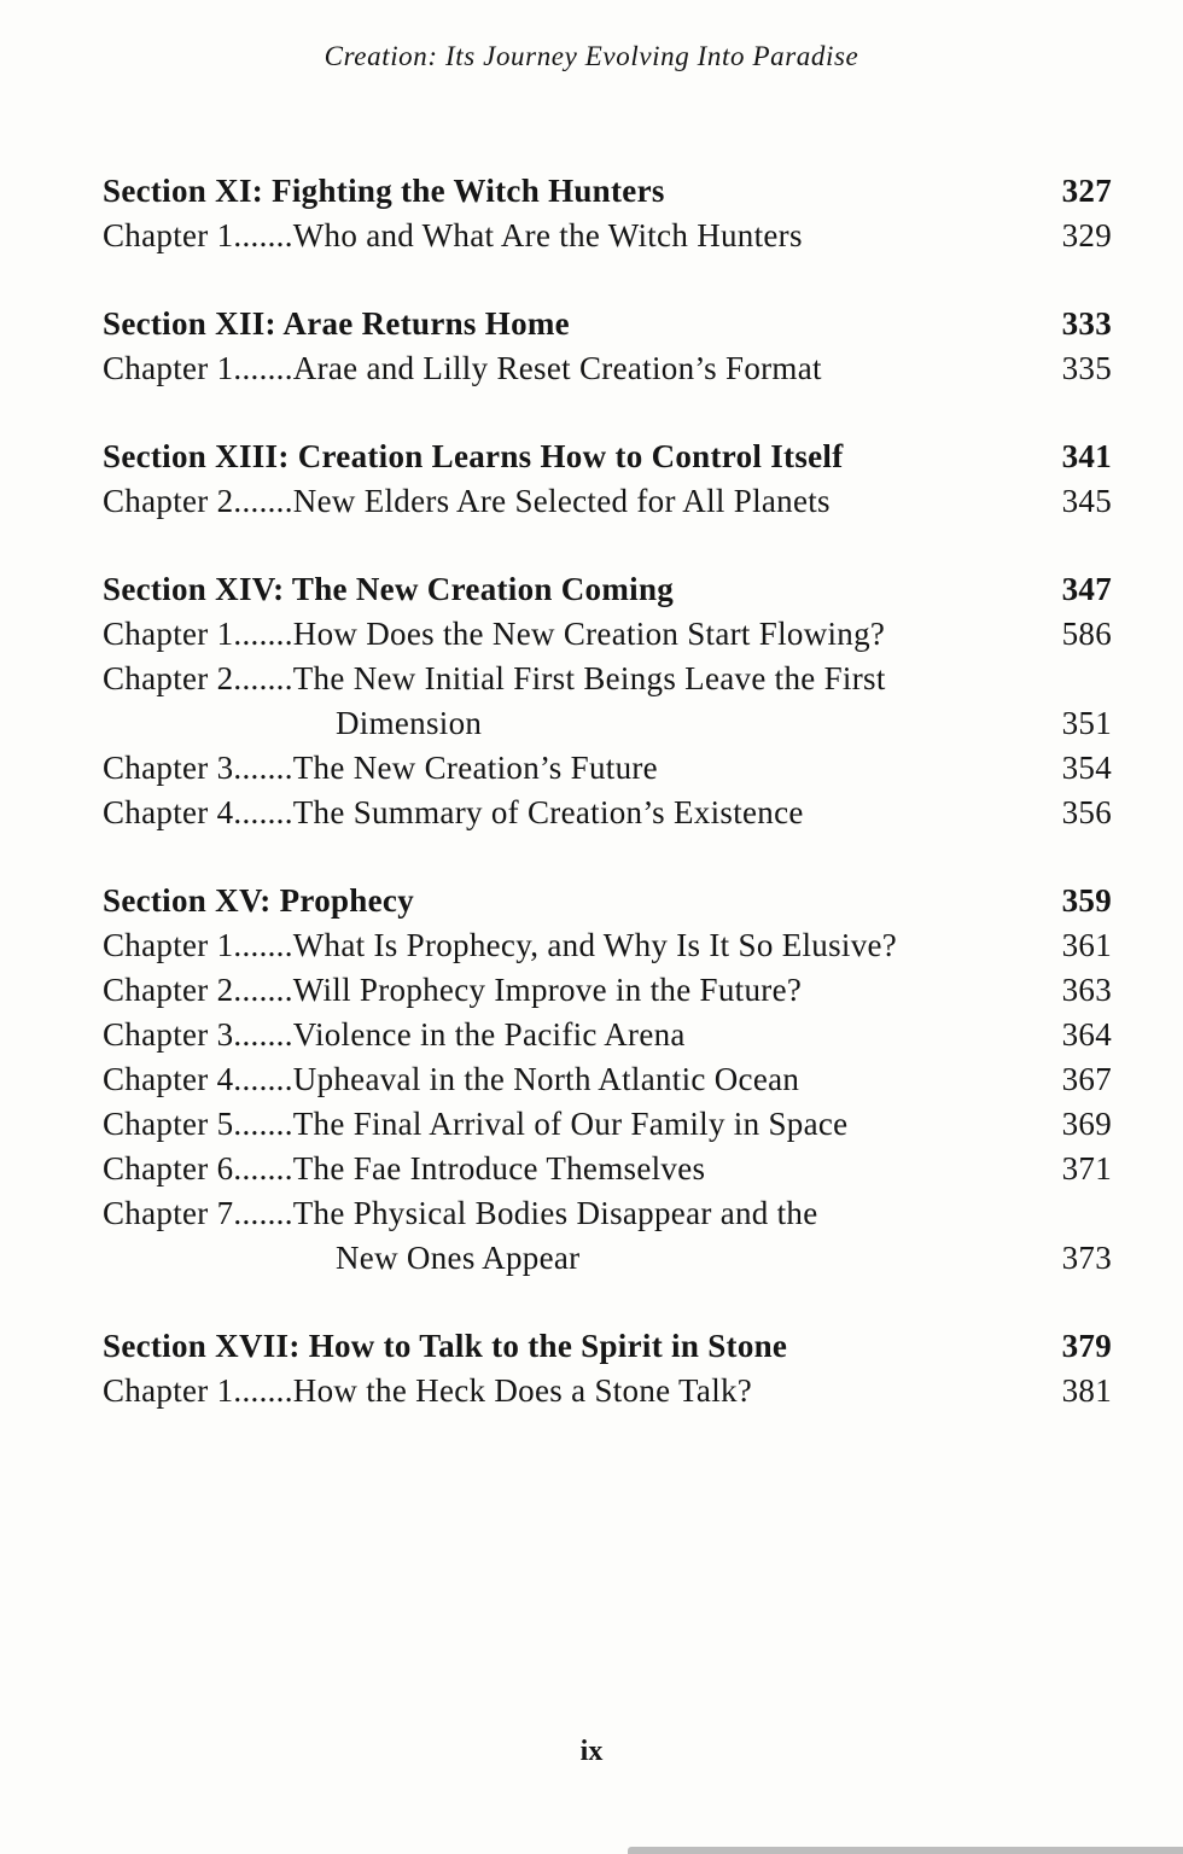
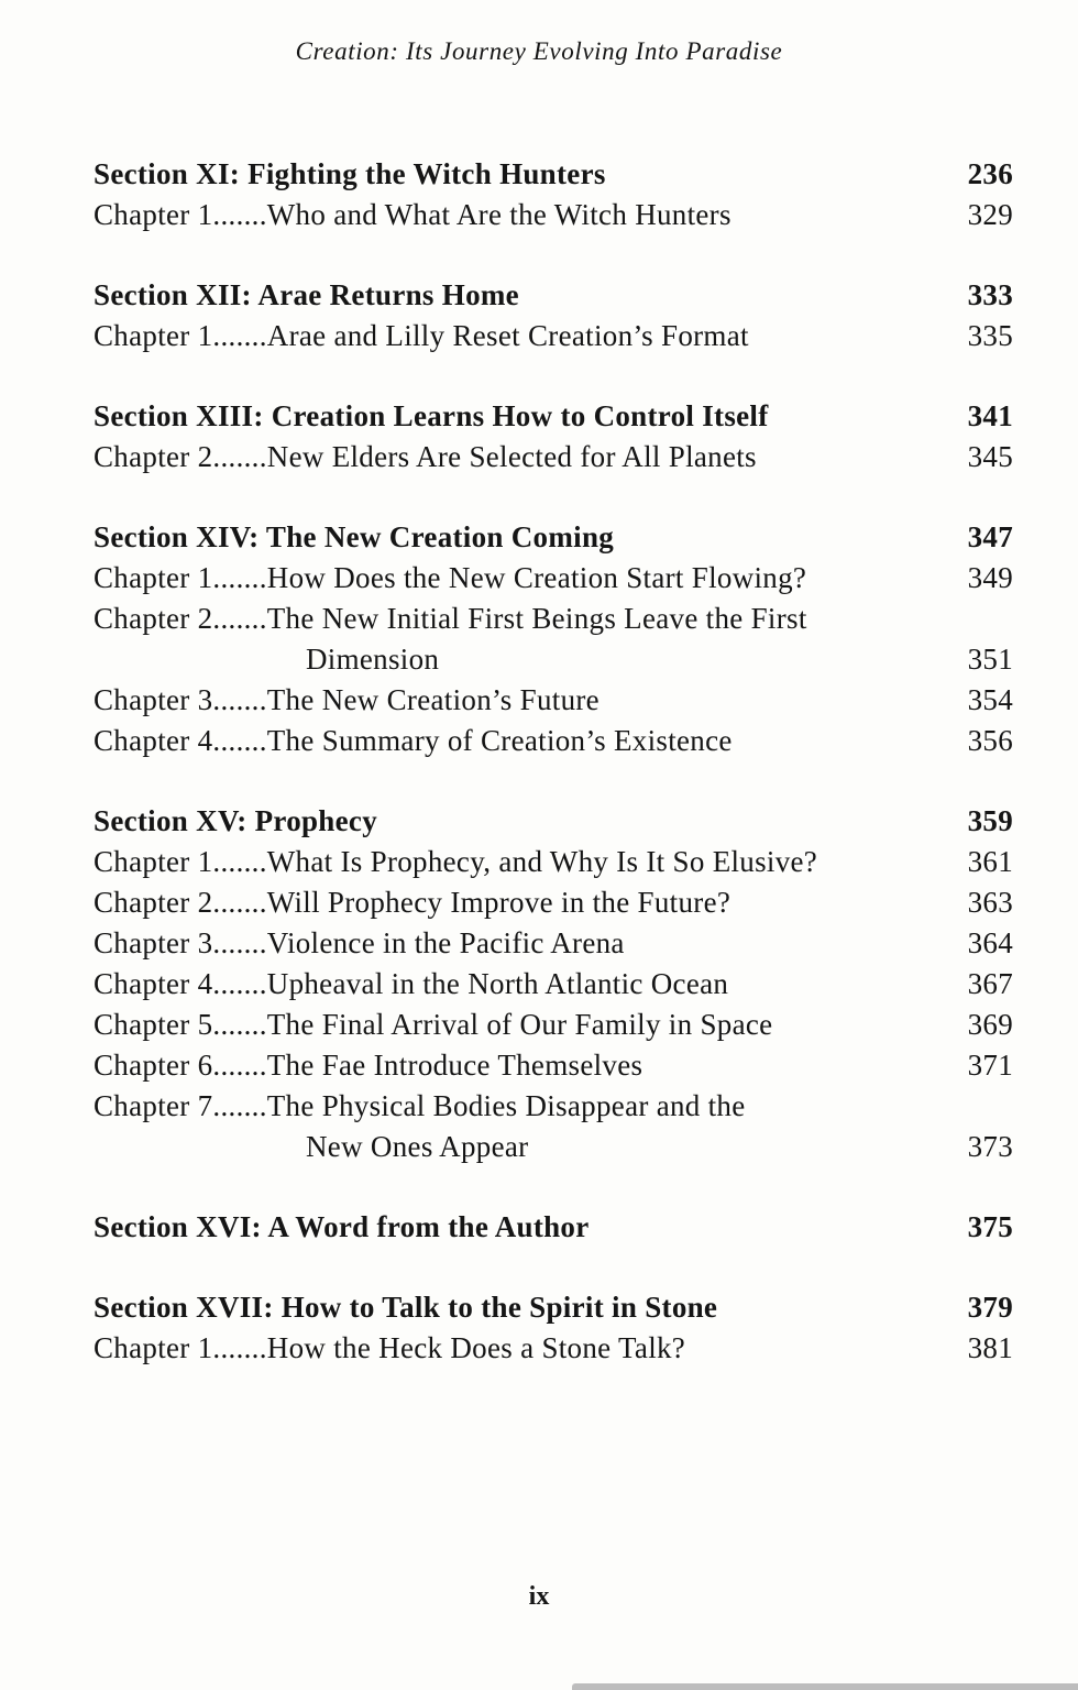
  Creation: Its Journey Evolving Into Paradise
  Section XI: Fighting the Witch Hunters
- 327
+ 236
  Chapter 1.......Who and What Are the Witch Hunters
  329
  Section XII: Arae Returns Home
  333
  Chapter 1.......Arae and Lilly Reset Creation’s Format
  335
  Section XIII: Creation Learns How to Control Itself
  341
  Chapter 2.......New Elders Are Selected for All Planets
  345
  Section XIV: The New Creation Coming
  347
  Chapter 1.......How Does the New Creation Start Flowing?
- 586
+ 349
  Chapter 2.......The New Initial First Beings Leave the First
  Dimension
  351
  Chapter 3.......The New Creation’s Future
  354
  Chapter 4.......The Summary of Creation’s Existence
  356
  Section XV: Prophecy
  359
  Chapter 1.......What Is Prophecy, and Why Is It So Elusive?
  361
  Chapter 2.......Will Prophecy Improve in the Future?
  363
  Chapter 3.......Violence in the Pacific Arena
  364
  Chapter 4.......Upheaval in the North Atlantic Ocean
  367
  Chapter 5.......The Final Arrival of Our Family in Space
  369
  Chapter 6.......The Fae Introduce Themselves
  371
  Chapter 7.......The Physical Bodies Disappear and the
  New Ones Appear
  373
+ Section XVI: A Word from the Author
+ 375
  Section XVII: How to Talk to the Spirit in Stone
  379
  Chapter 1.......How the Heck Does a Stone Talk?
  381
  ix
